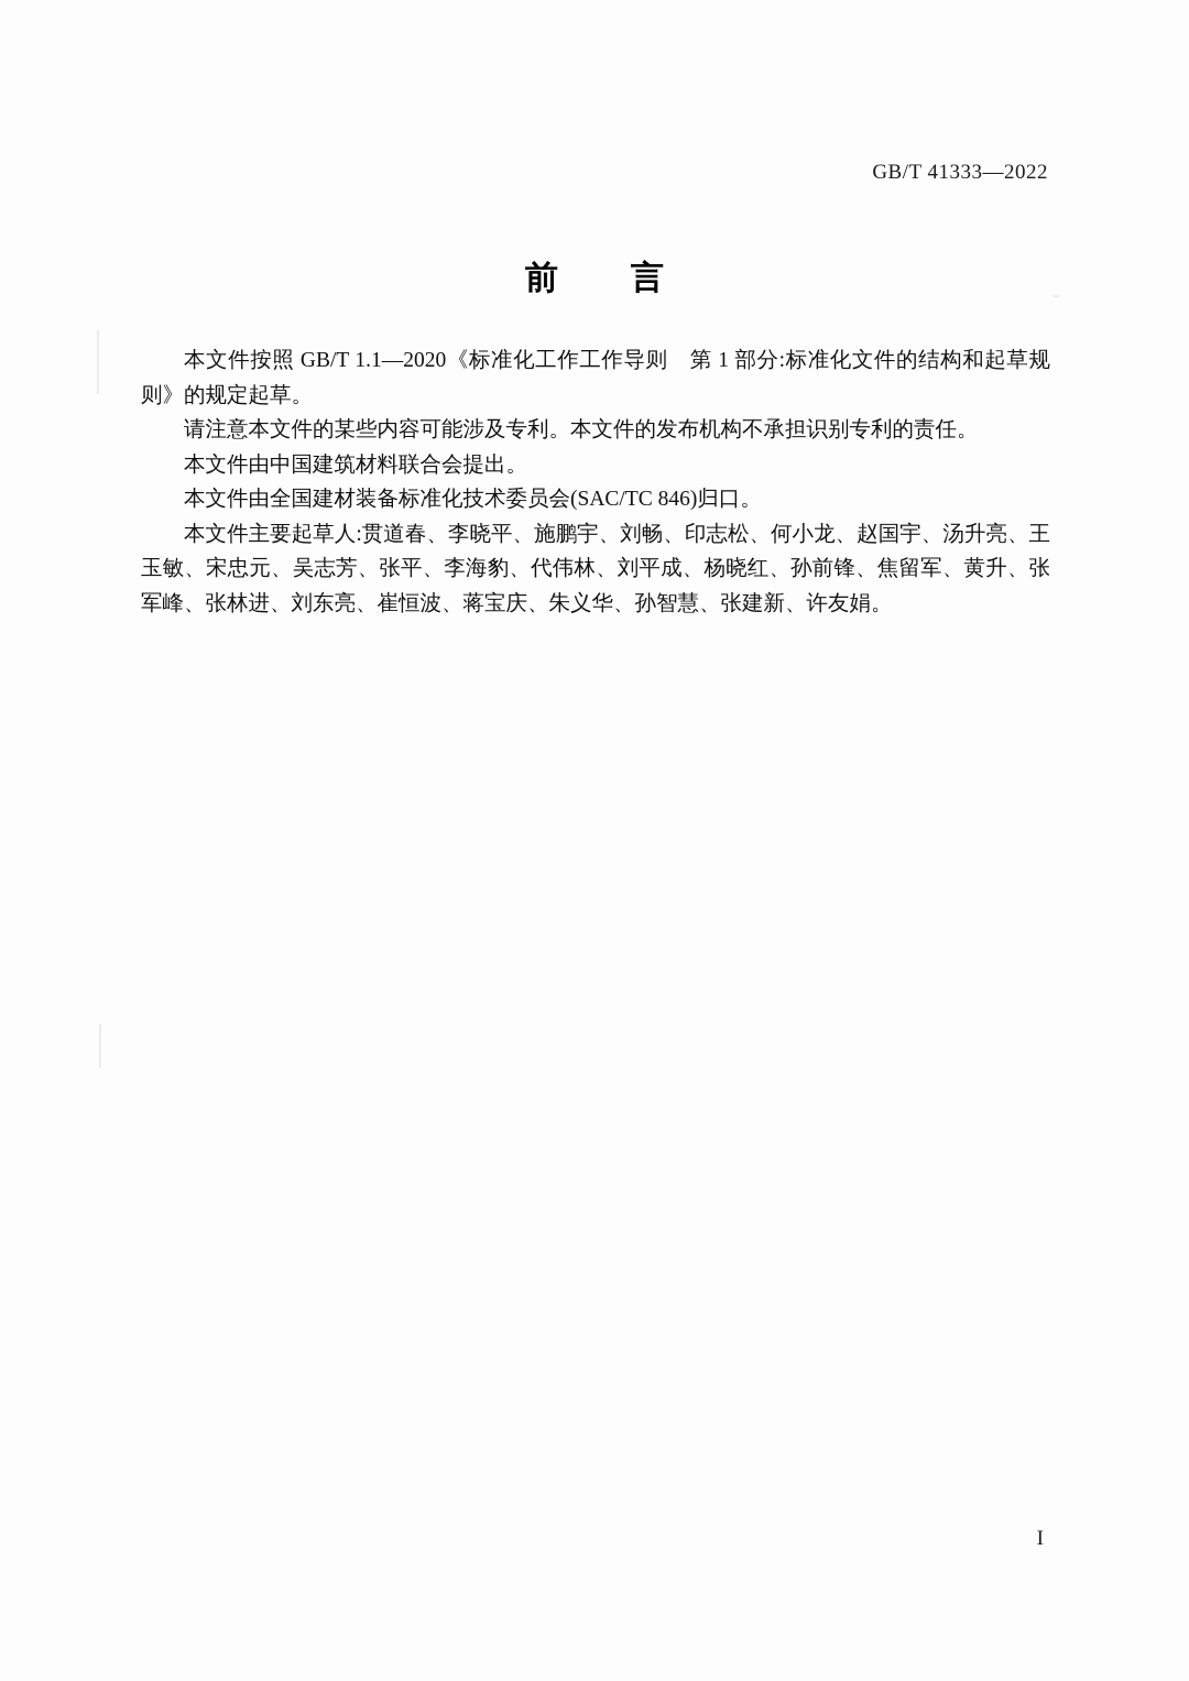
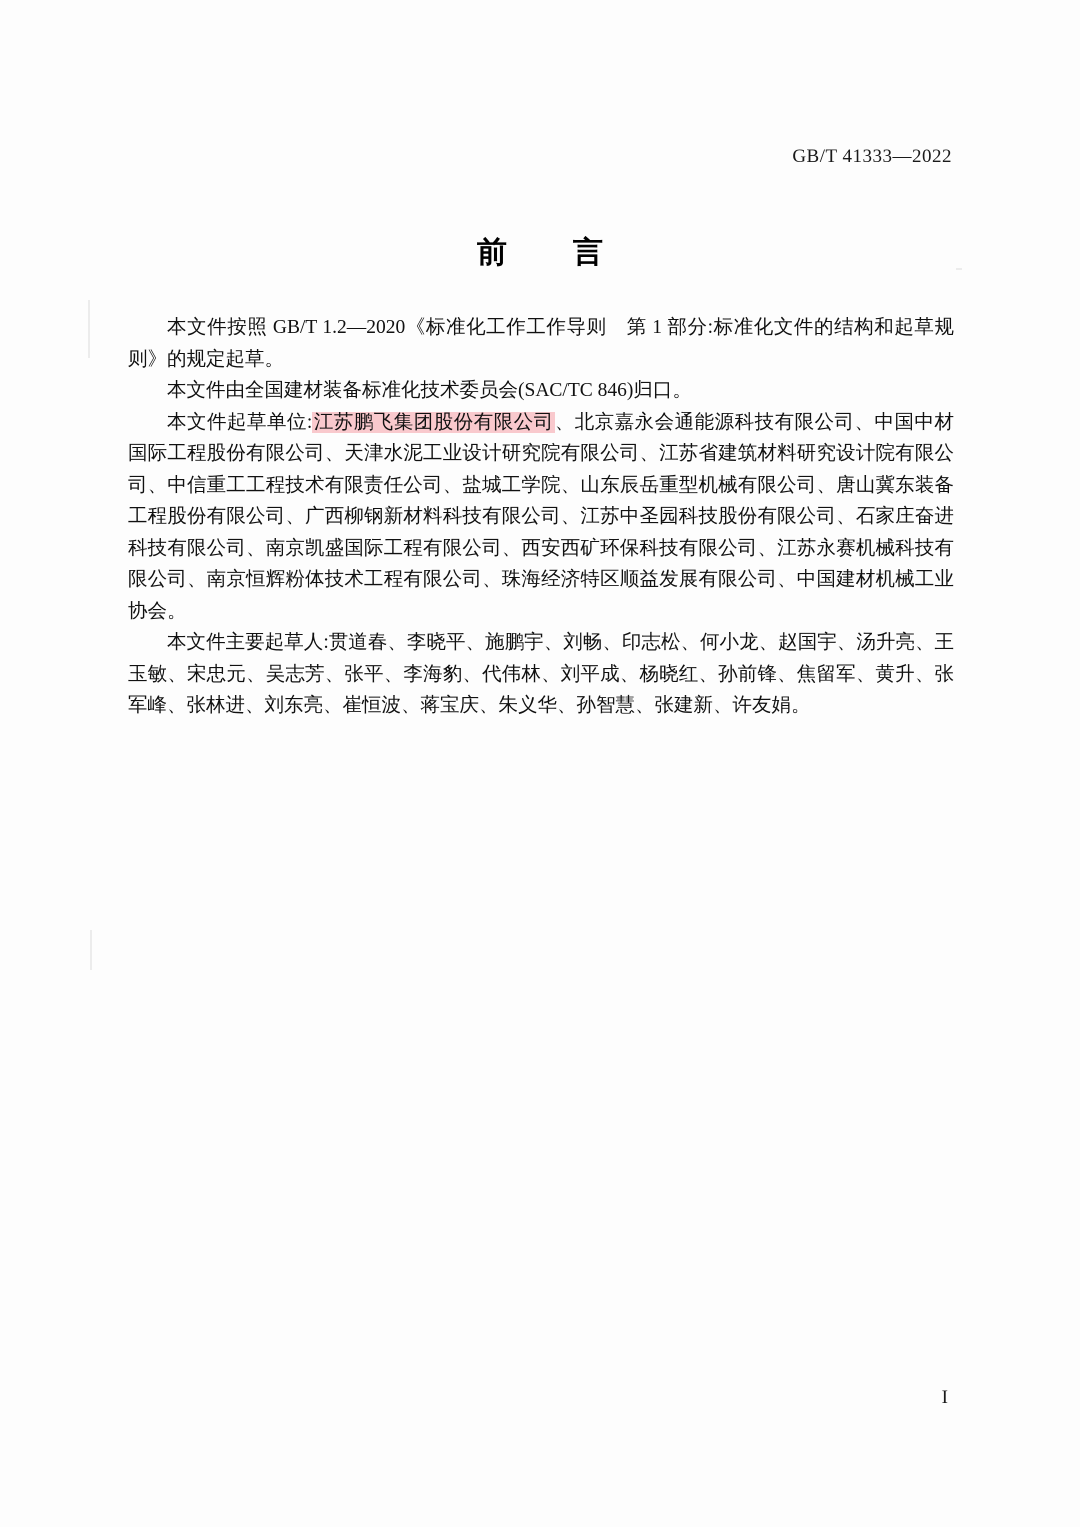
  GB/T 41333—2022
  前 言
- 本文件按照 GB/T 1.1—2020《标准化工作工作导则 第 1 部分:标准化文件的结构和起草规则》的规定起草。
+ 本文件按照 GB/T 1.2—2020《标准化工作工作导则 第 1 部分:标准化文件的结构和起草规则》的规定起草。
- 请注意本文件的某些内容可能涉及专利。本文件的发布机构不承担识别专利的责任。
- 本文件由中国建筑材料联合会提出。
  本文件由全国建材装备标准化技术委员会(SAC/TC 846)归口。
+ 本文件起草单位:江苏鹏飞集团股份有限公司、北京嘉永会通能源科技有限公司、中国中材国际工程股份有限公司、天津水泥工业设计研究院有限公司、江苏省建筑材料研究设计院有限公司、中信重工工程技术有限责任公司、盐城工学院、山东辰岳重型机械有限公司、唐山冀东装备工程股份有限公司、广西柳钢新材料科技有限公司、江苏中圣园科技股份有限公司、石家庄奋进科技有限公司、南京凯盛国际工程有限公司、西安西矿环保科技有限公司、江苏永赛机械科技有限公司、南京恒辉粉体技术工程有限公司、珠海经济特区顺益发展有限公司、中国建材机械工业协会。
  本文件主要起草人:贯道春、李晓平、施鹏宇、刘畅、印志松、何小龙、赵国宇、汤升亮、王玉敏、宋忠元、吴志芳、张平、李海豹、代伟林、刘平成、杨晓红、孙前锋、焦留军、黄升、张军峰、张林进、刘东亮、崔恒波、蒋宝庆、朱义华、孙智慧、张建新、许友娟。
  I
